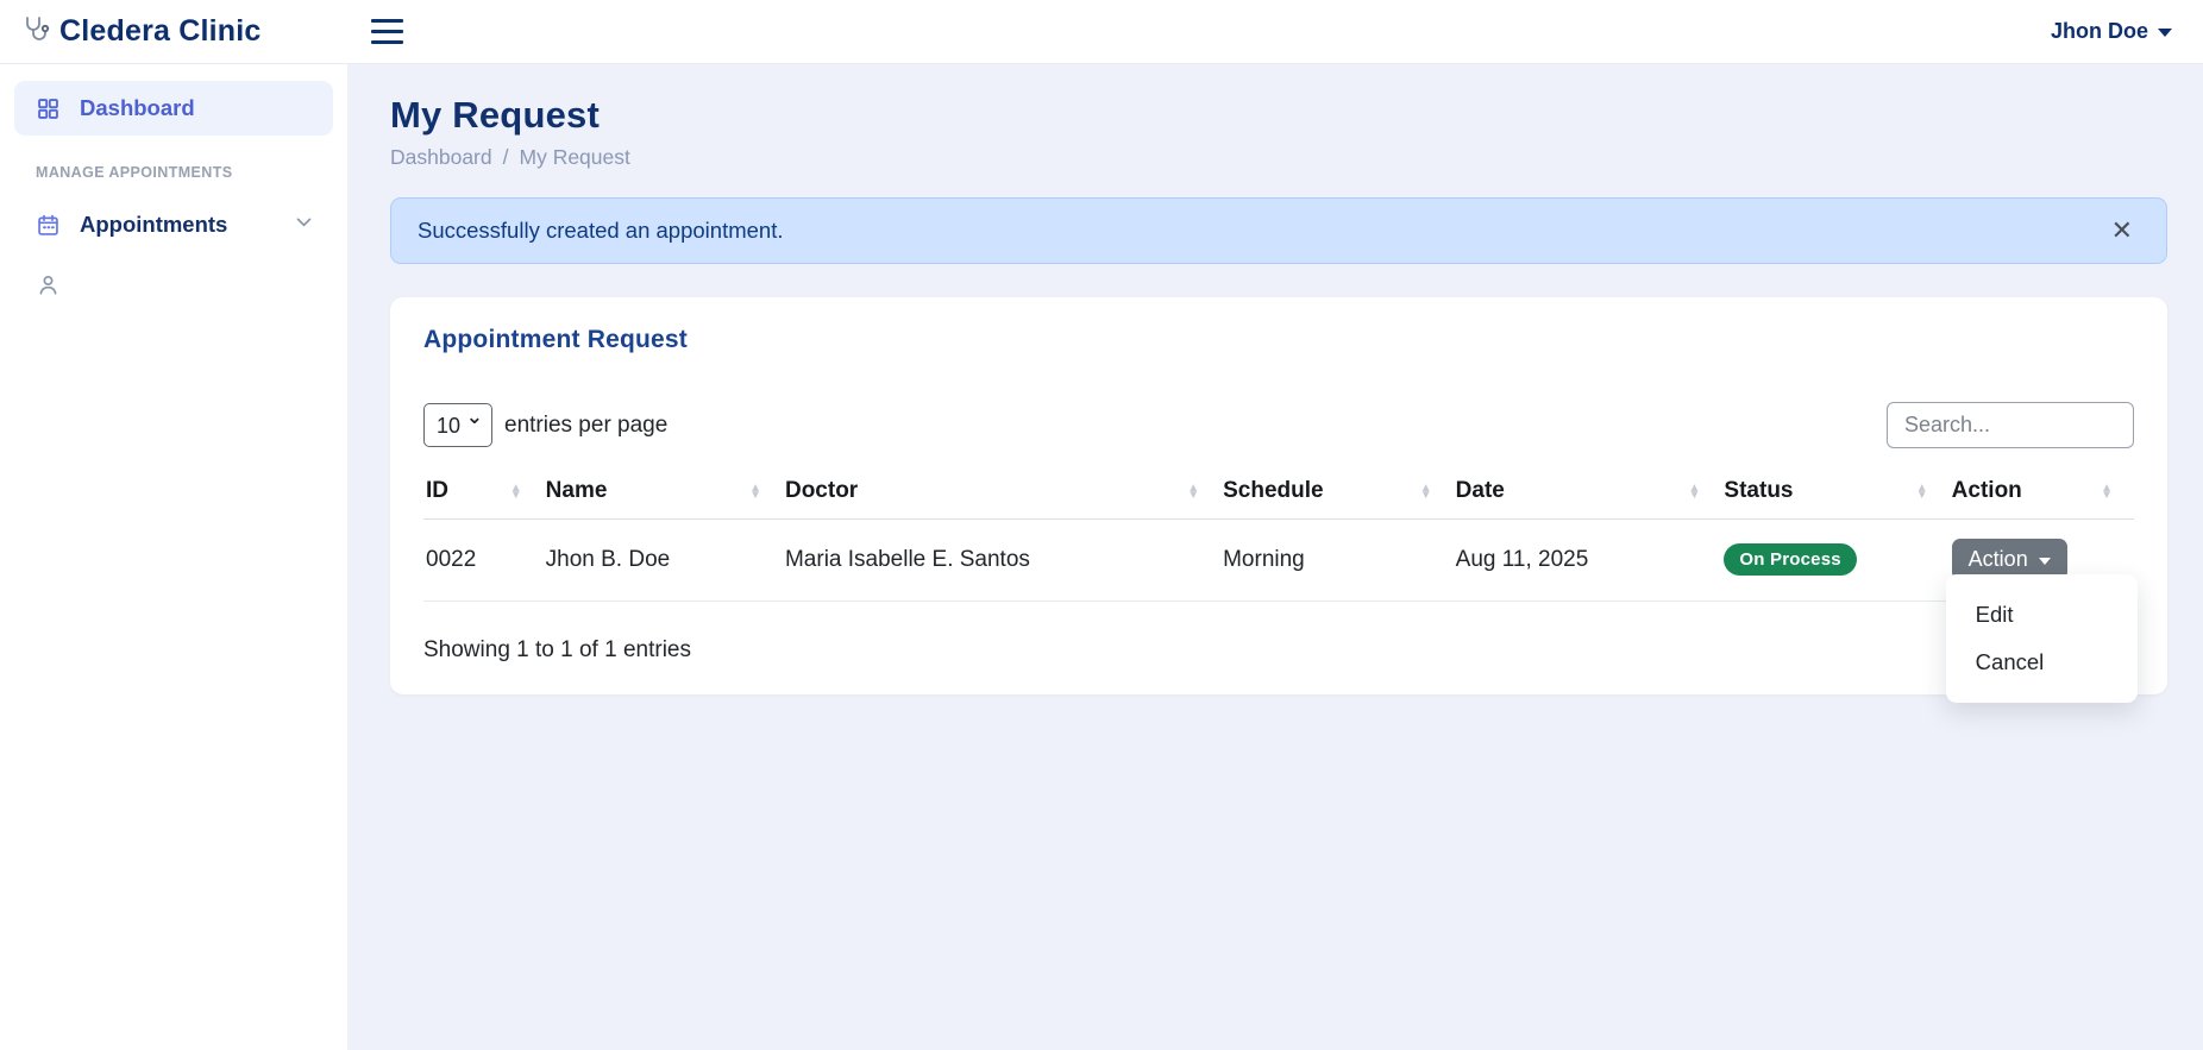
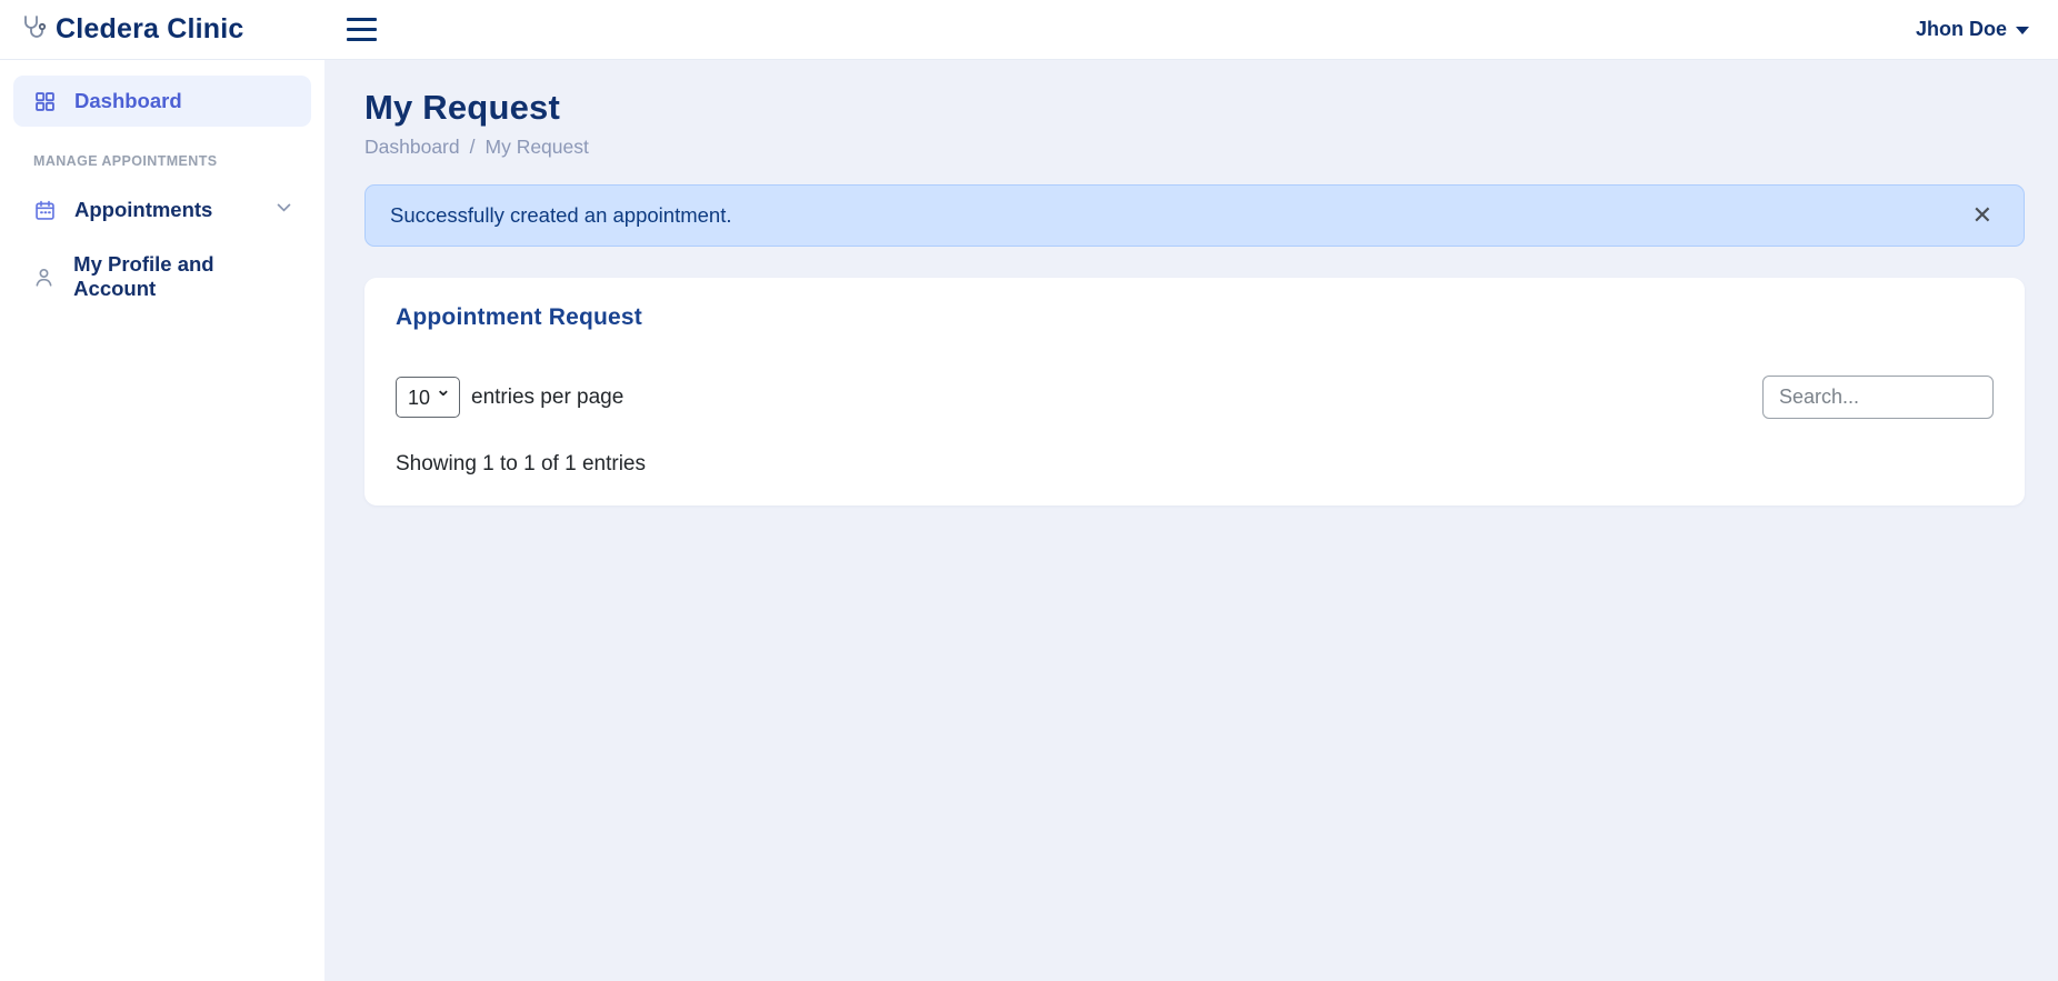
  Cledera Clinic
  Jhon Doe
  Dashboard
  MANAGE APPOINTMENTS
  Appointments
+ My Profile and Account
  My Request
  Dashboard
  /
  My Request
  Successfully created an appointment.
  Appointment Request
  10
  entries per page
  Search...
- ID	Name	Doctor	Schedule	Date	Status	Action
- 0022	Jhon B. Doe	Maria Isabelle E. Santos	Morning	Aug 11, 2025	On Process	Action Edit Cancel
  Showing 1 to 1 of 1 entries
